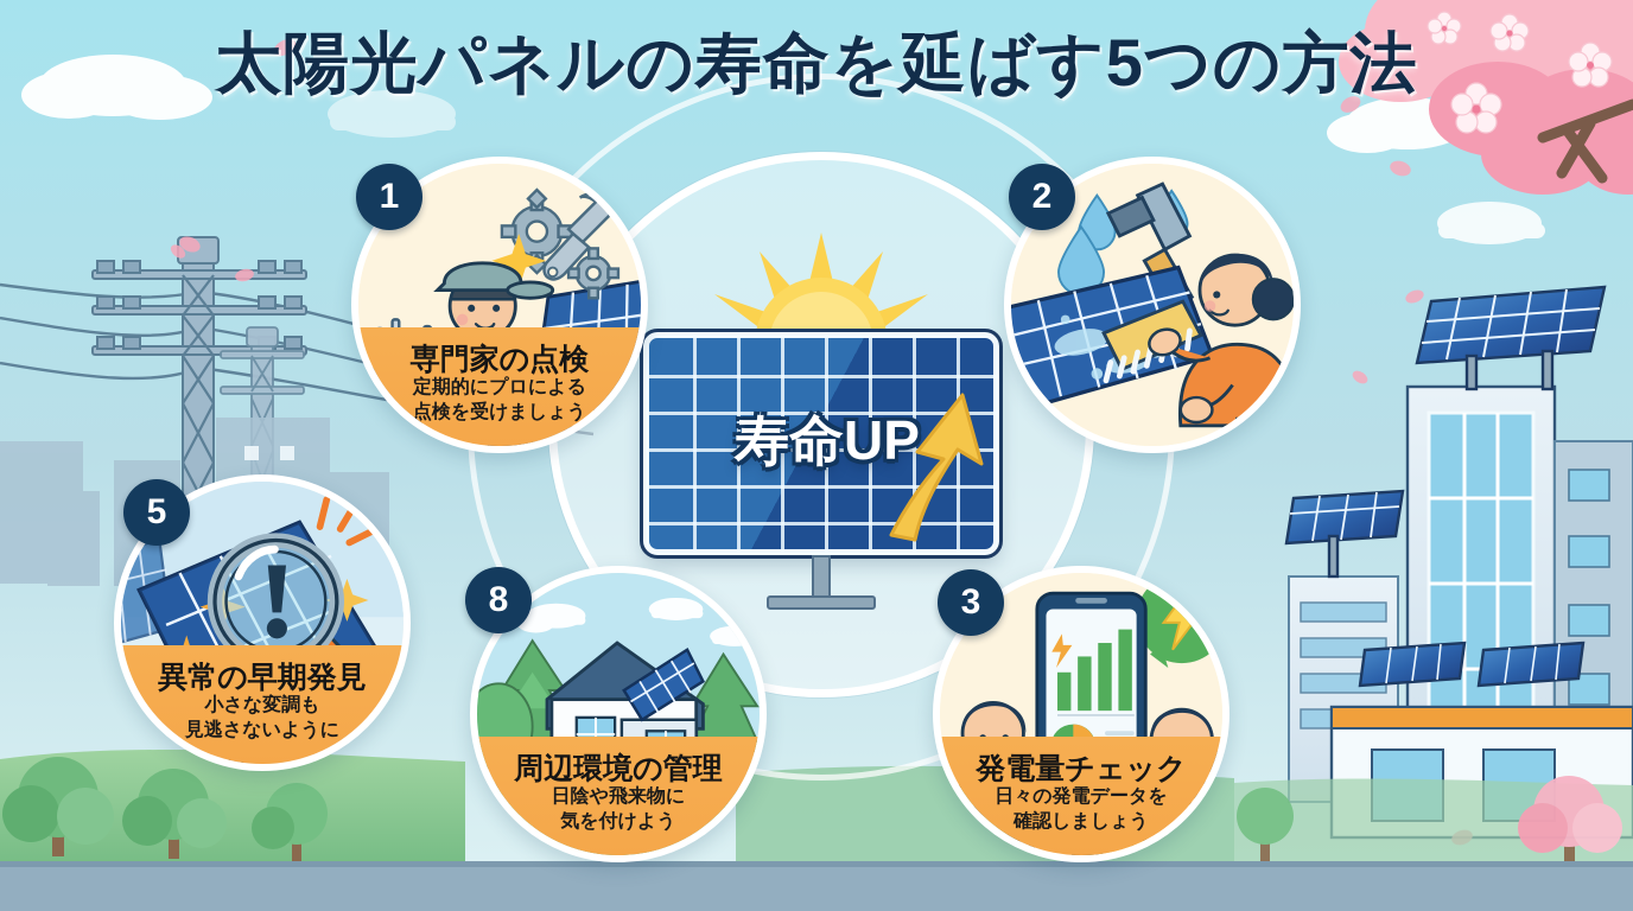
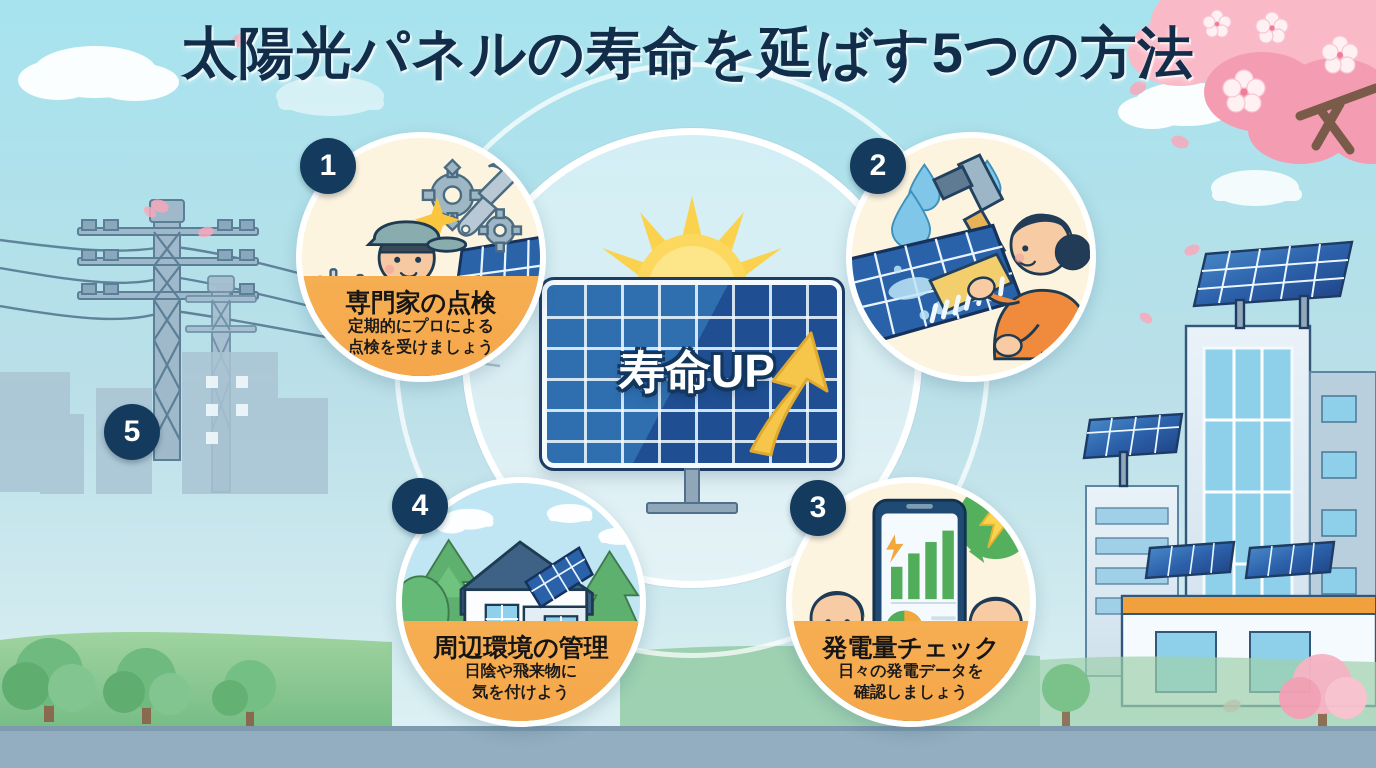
  太陽光パネルの寿命を延ばす5つの方法
  寿命UP
  専門家の点検
  定期的にプロによる
  点検を受けましょう
  1
  2
  発電量チェック
  日々の発電データを
  確認しましょう
  3
  周辺環境の管理
  日陰や飛来物に
  気を付けよう
- 8
+ 4
- 異常の早期発見
- 小さな変調も
- 見逃さないように
  5
